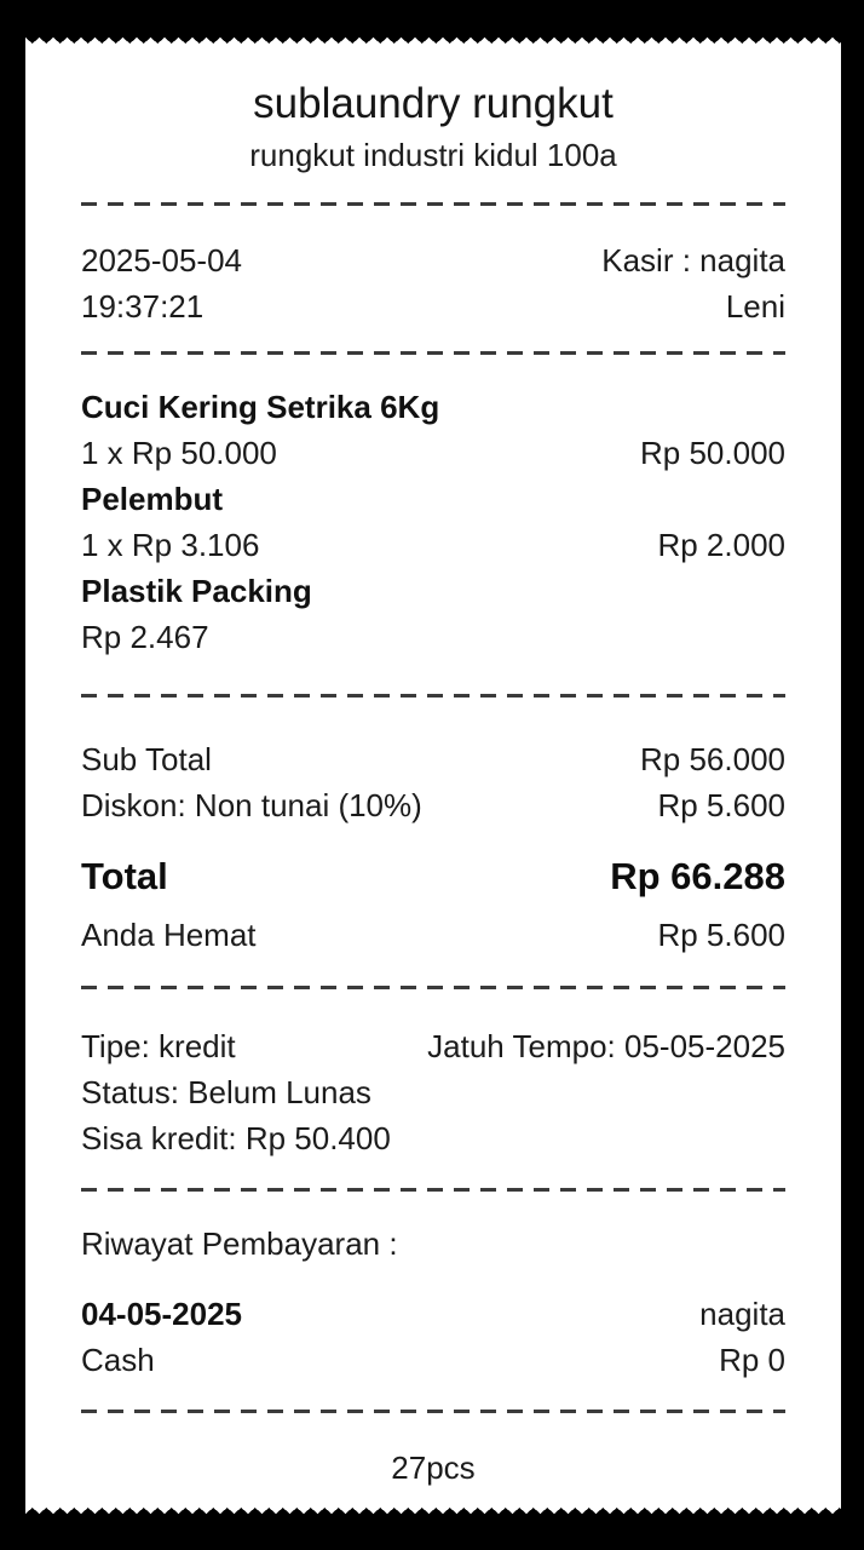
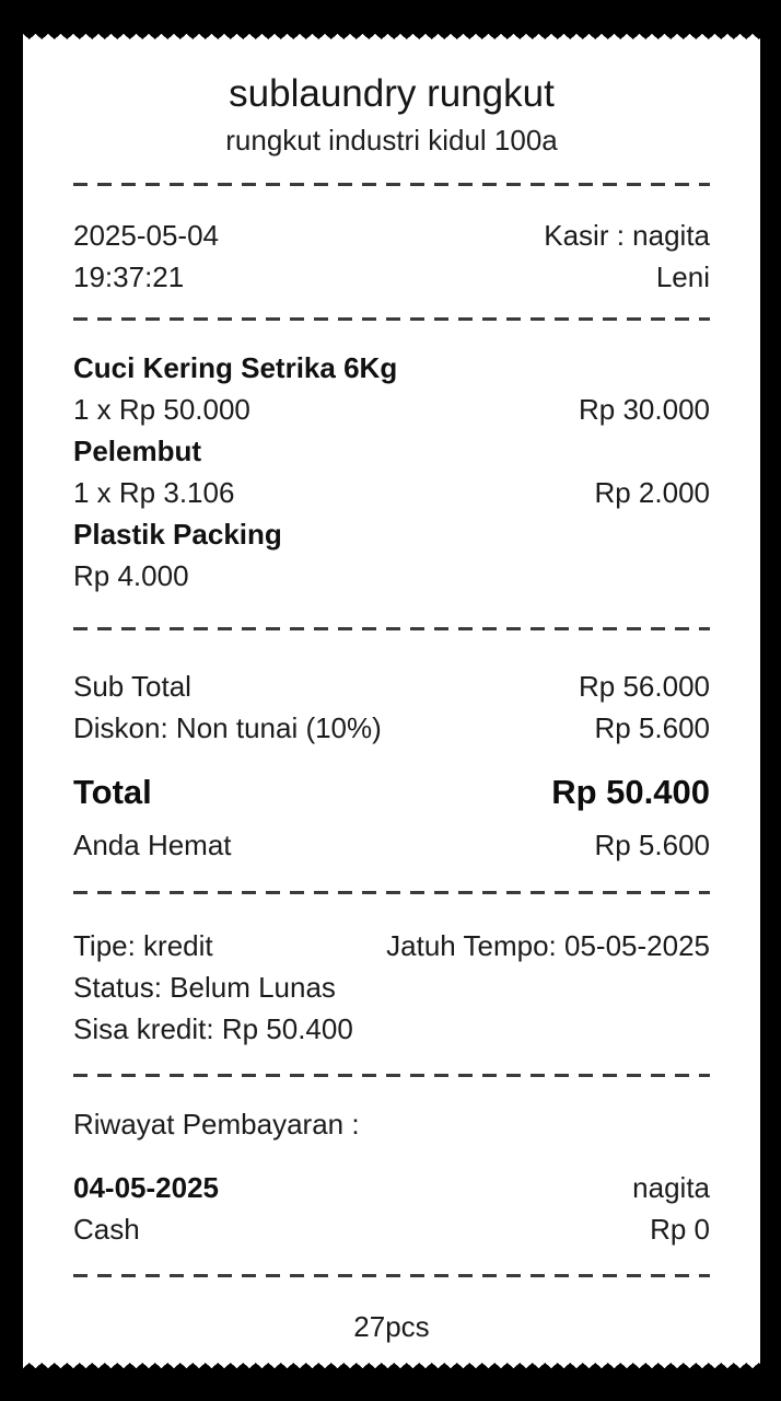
  sublaundry rungkut
  rungkut industri kidul 100a
  2025-05-04
  Kasir : nagita
  19:37:21
  Leni
  Cuci Kering Setrika 6Kg
  1 x Rp 50.000
- Rp 50.000
+ Rp 30.000
  Pelembut
  1 x Rp 3.106
  Rp 2.000
  Plastik Packing
- Rp 2.467
+ Rp 4.000
  Sub Total
  Rp 56.000
  Diskon: Non tunai (10%)
  Rp 5.600
  Total
- Rp 66.288
+ Rp 50.400
  Anda Hemat
  Rp 5.600
  Tipe: kredit
  Jatuh Tempo: 05-05-2025
  Status: Belum Lunas
  Sisa kredit: Rp 50.400
  Riwayat Pembayaran :
  04-05-2025
  nagita
  Cash
  Rp 0
  27pcs
